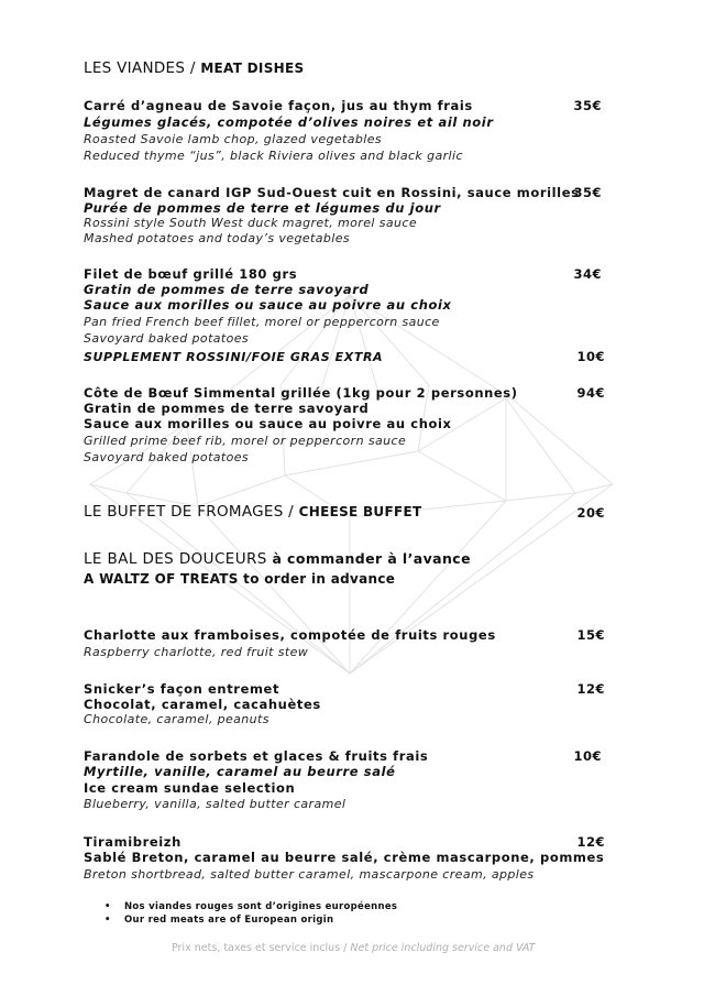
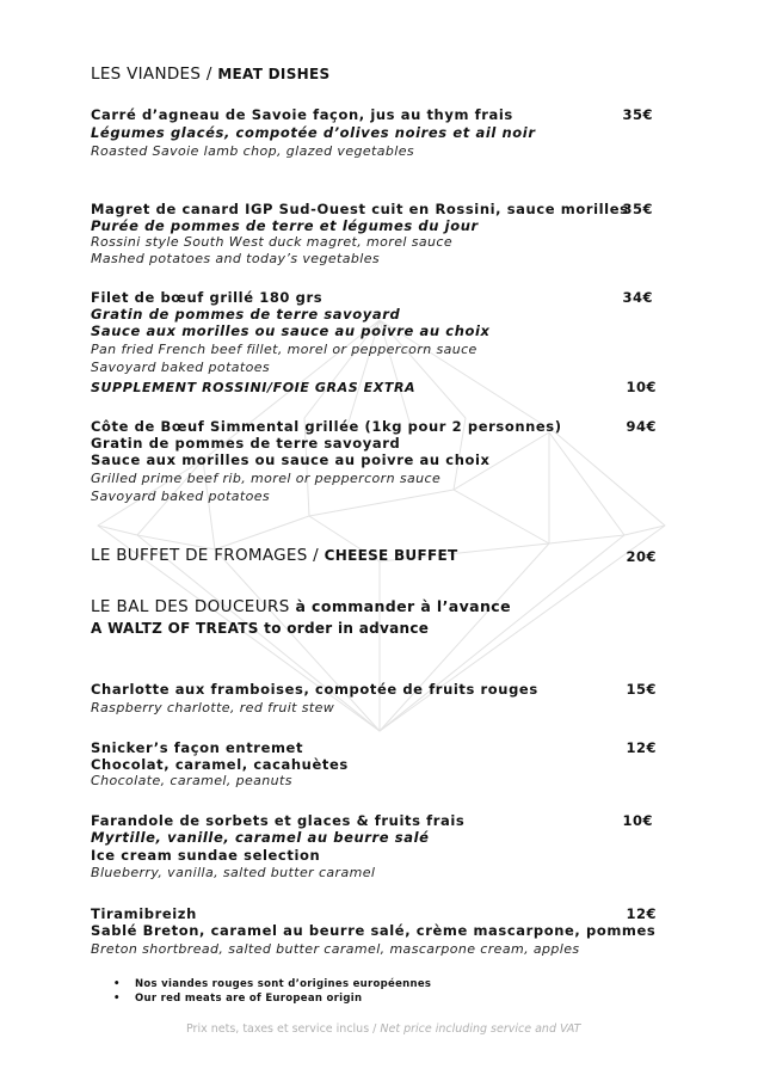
  LES VIANDES / MEAT DISHES
  Carré d’agneau de Savoie façon, jus au thym frais
  35€
  Légumes glacés, compotée d’olives noires et ail noir
  Roasted Savoie lamb chop, glazed vegetables
- Reduced thyme “jus”, black Riviera olives and black garlic
  Magret de canard IGP Sud-Ouest cuit en Rossini, sauce morilles
  35€
  Purée de pommes de terre et légumes du jour
  Rossini style South West duck magret, morel sauce
  Mashed potatoes and today’s vegetables
  Filet de bœuf grillé 180 grs
  34€
  Gratin de pommes de terre savoyard
  Sauce aux morilles ou sauce au poivre au choix
  Pan fried French beef fillet, morel or peppercorn sauce
  Savoyard baked potatoes
  SUPPLEMENT ROSSINI/FOIE GRAS EXTRA
  10€
  Côte de Bœuf Simmental grillée (1kg pour 2 personnes)
  94€
  Gratin de pommes de terre savoyard
  Sauce aux morilles ou sauce au poivre au choix
  Grilled prime beef rib, morel or peppercorn sauce
  Savoyard baked potatoes
  LE BUFFET DE FROMAGES / CHEESE BUFFET
  20€
  LE BAL DES DOUCEURS à commander à l’avance
  A WALTZ OF TREATS to order in advance
  Charlotte aux framboises, compotée de fruits rouges
  15€
  Raspberry charlotte, red fruit stew
  Snicker’s façon entremet
  12€
  Chocolat, caramel, cacahuètes
  Chocolate, caramel, peanuts
  Farandole de sorbets et glaces & fruits frais
  10€
  Myrtille, vanille, caramel au beurre salé
  Ice cream sundae selection
  Blueberry, vanilla, salted butter caramel
  Tiramibreizh
  12€
  Sablé Breton, caramel au beurre salé, crème mascarpone, pommes
  Breton shortbread, salted butter caramel, mascarpone cream, apples
  • Nos viandes rouges sont d’origines européennes
  • Our red meats are of European origin
  Prix nets, taxes et service inclus / Net price including service and VAT
